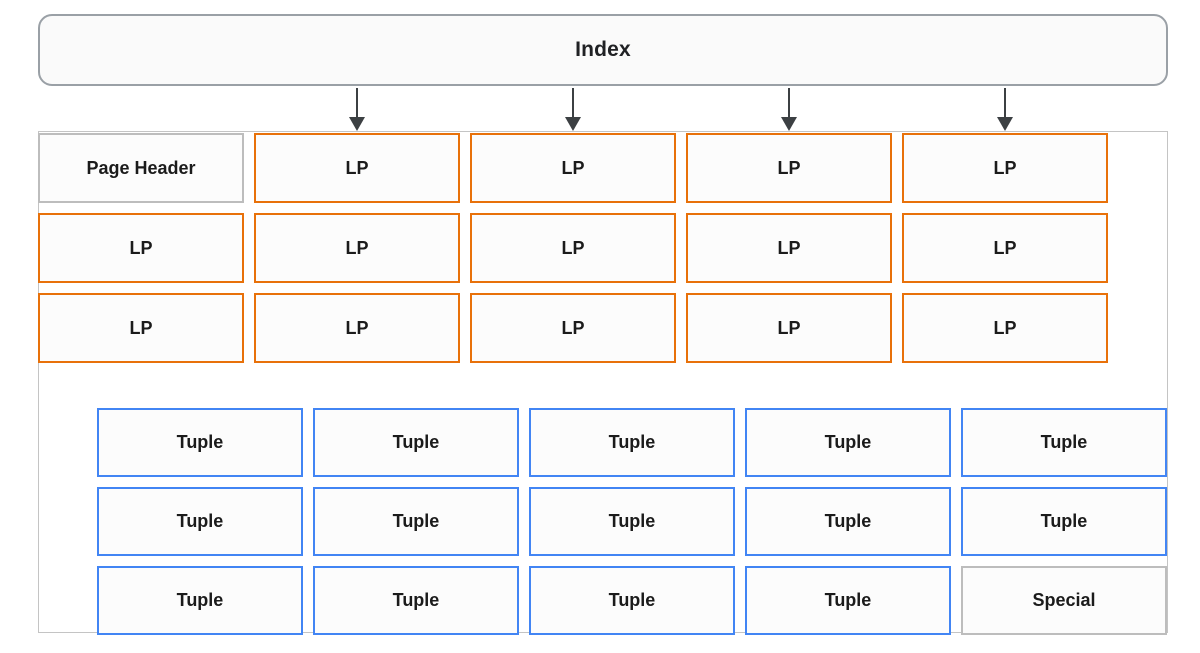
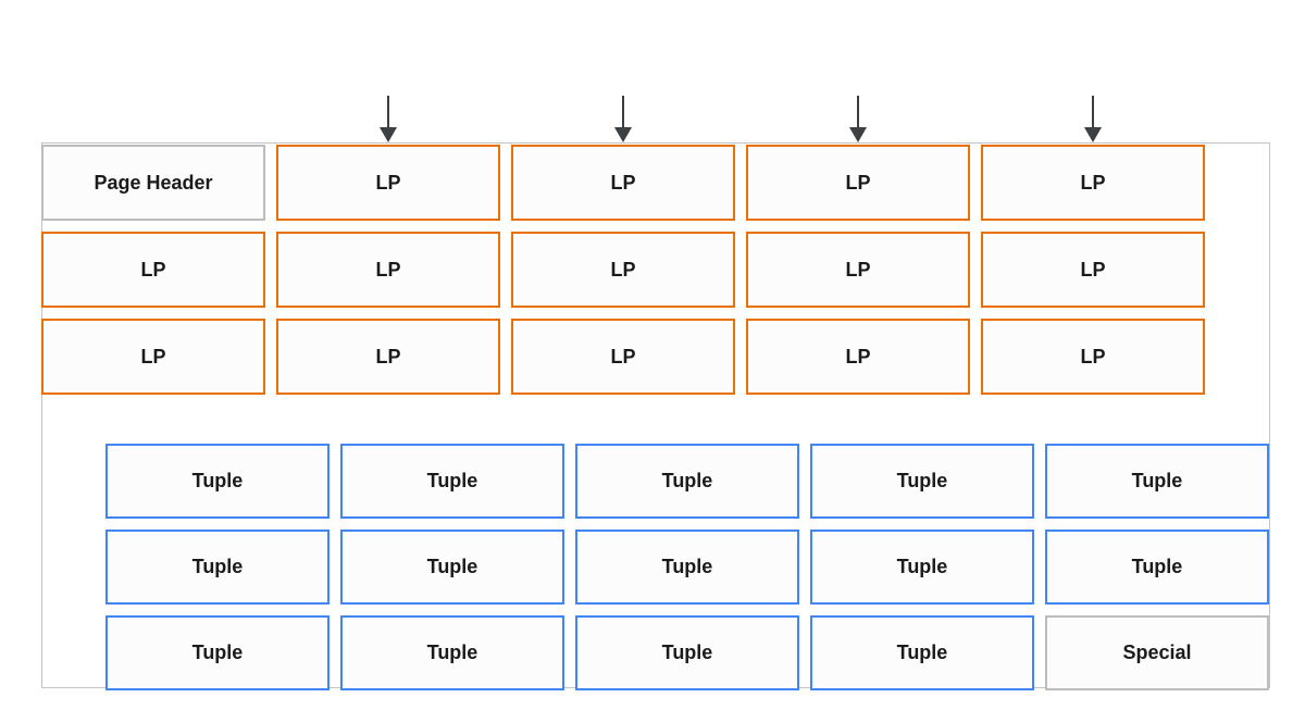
- Index
  Page Header
  LP
  LP
  LP
  LP
  LP
  LP
  LP
  LP
  LP
  LP
  LP
  LP
  LP
  LP
  Tuple
  Tuple
  Tuple
  Tuple
  Tuple
  Tuple
  Tuple
  Tuple
  Tuple
  Tuple
  Tuple
  Tuple
  Tuple
  Tuple
  Special
